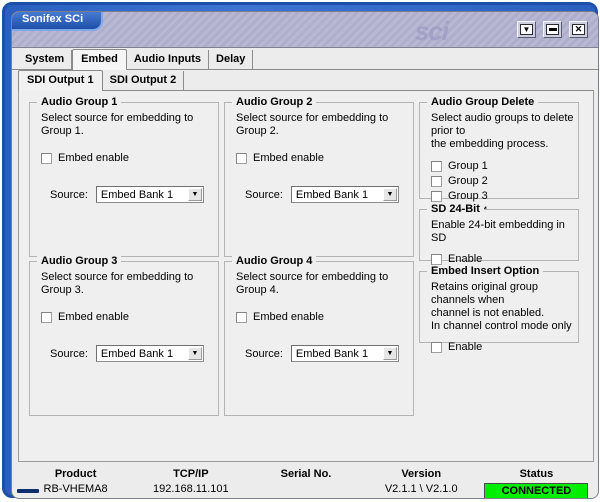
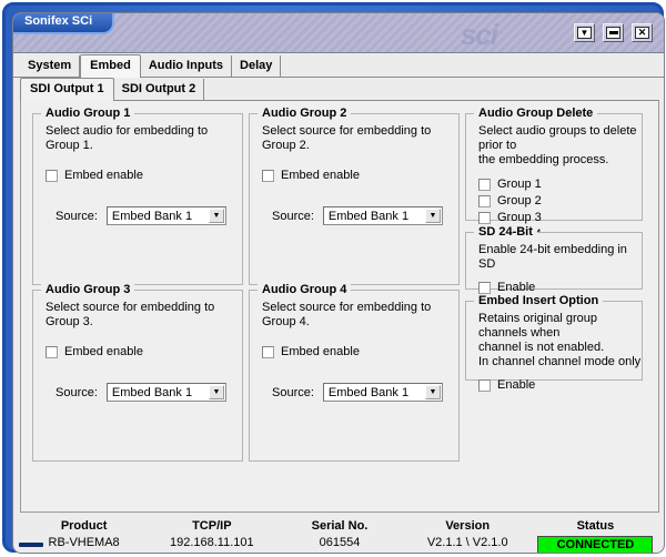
  Sonifex SCi
  sci
  System
  Embed
  Audio Inputs
  Delay
  SDI Output 1
  SDI Output 2
  Audio Group 1
- Select source for embedding to Group 1.
+ Select audio for embedding to Group 1.
  Embed enable
  Source:
  Embed Bank 1
  Audio Group 2
  Select source for embedding to Group 2.
  Embed enable
  Source:
  Embed Bank 1
  Audio Group Delete
  Select audio groups to delete prior to
  the embedding process.
  Group 1
  Group 2
  Group 3
  SD 24-Bit
  Enable 24-bit embedding in SD
  Enable
  Embed Insert Option
  Retains original group channels when
  channel is not enabled.
- In channel control mode only
+ In channel channel mode only
  Enable
  Audio Group 3
  Select source for embedding to Group 3.
  Embed enable
  Source:
  Embed Bank 1
  Audio Group 4
  Select source for embedding to Group 4.
  Embed enable
  Source:
  Embed Bank 1
  Product
  RB-VHEMA8
  TCP/IP
  192.168.11.101
  Serial No.
+ 061554
  Version
  V2.1.1 \ V2.1.0
  Status
  CONNECTED
